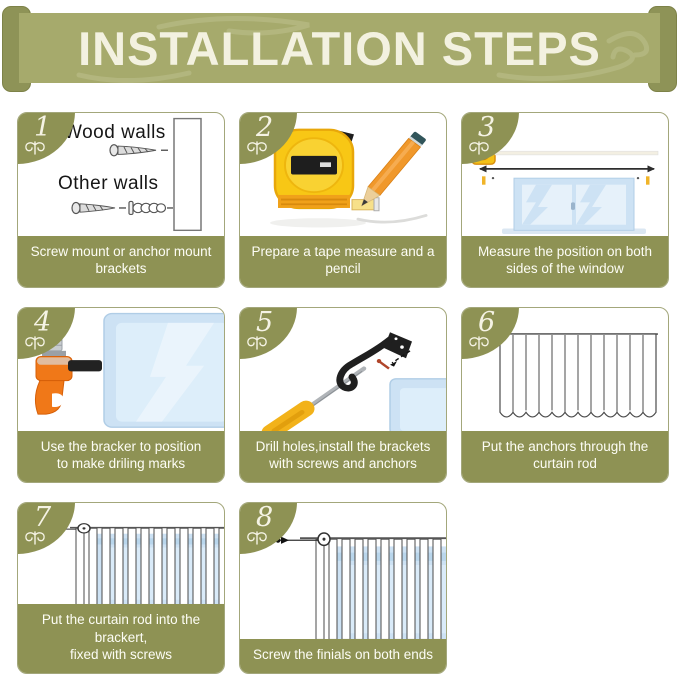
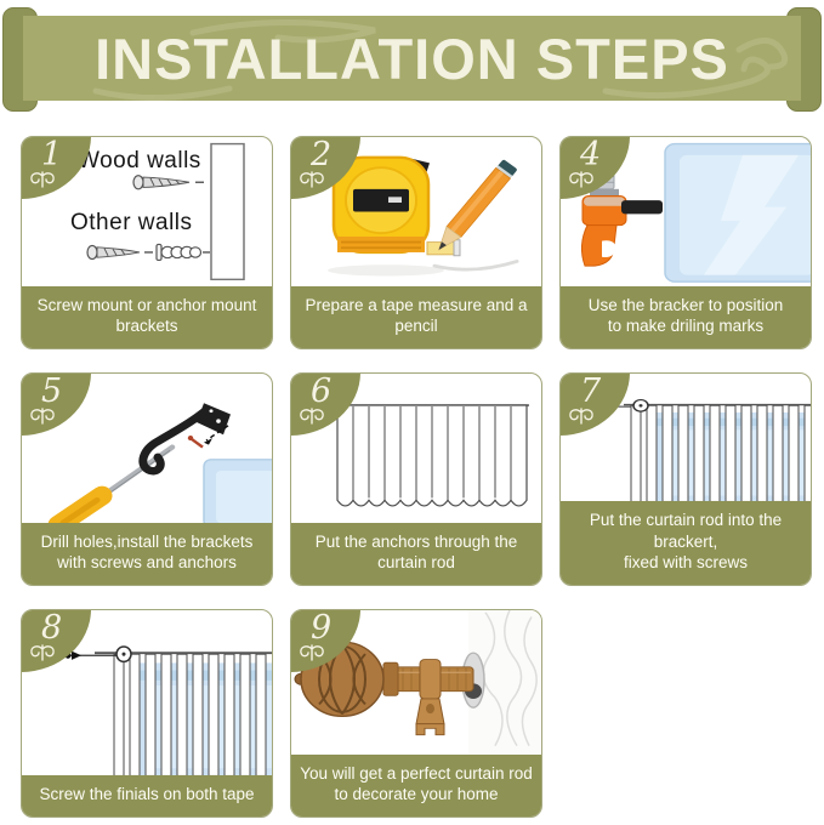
  INSTALLATION STEPS
  1
  Wood walls
  Other walls
  Screw mount or anchor mount brackets
  2
  Prepare a tape measure and a pencil
- 3
- Measure the position on both
- sides of the window
  4
  Use the bracker to position
  to make driling marks
  5
  Drill holes,install the brackets
  with screws and anchors
  6
  Put the anchors through the curtain rod
  7
  Put the curtain rod into the brackert,
  fixed with screws
  8
- Screw the finials on both ends
+ Screw the finials on both tape
+ 9
+ You will get a perfect curtain rod
+ to decorate your home
